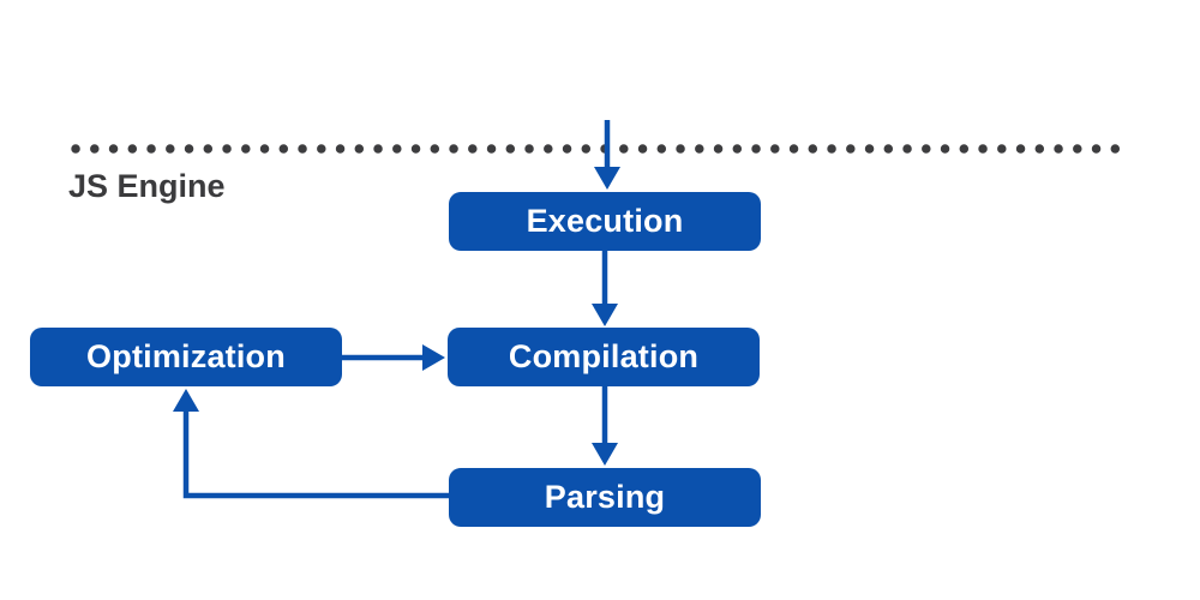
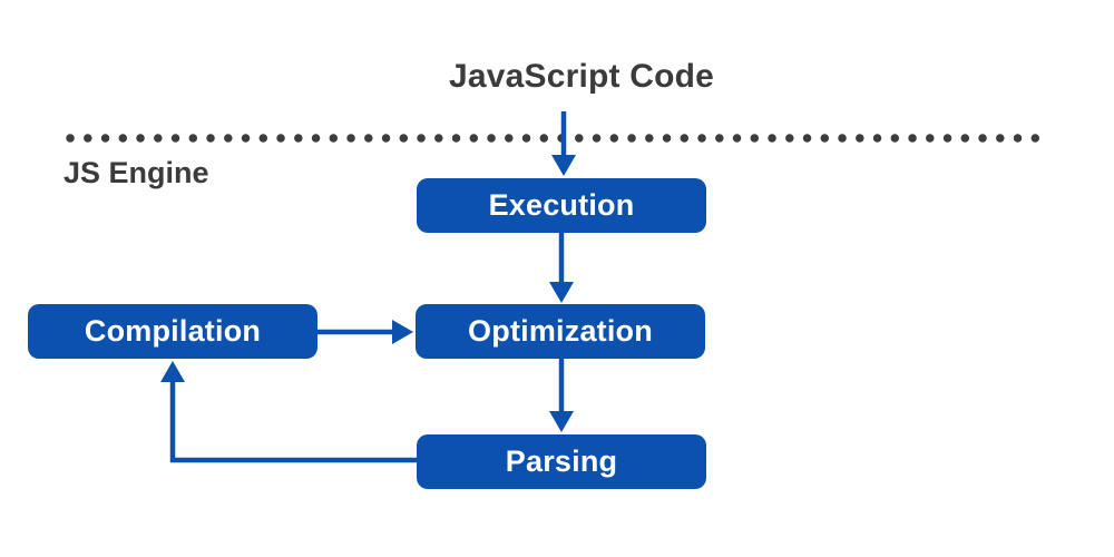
+ JavaScript Code
  JS Engine
  Execution
- Compilation
+ Optimization
  Parsing
- Optimization
+ Compilation
